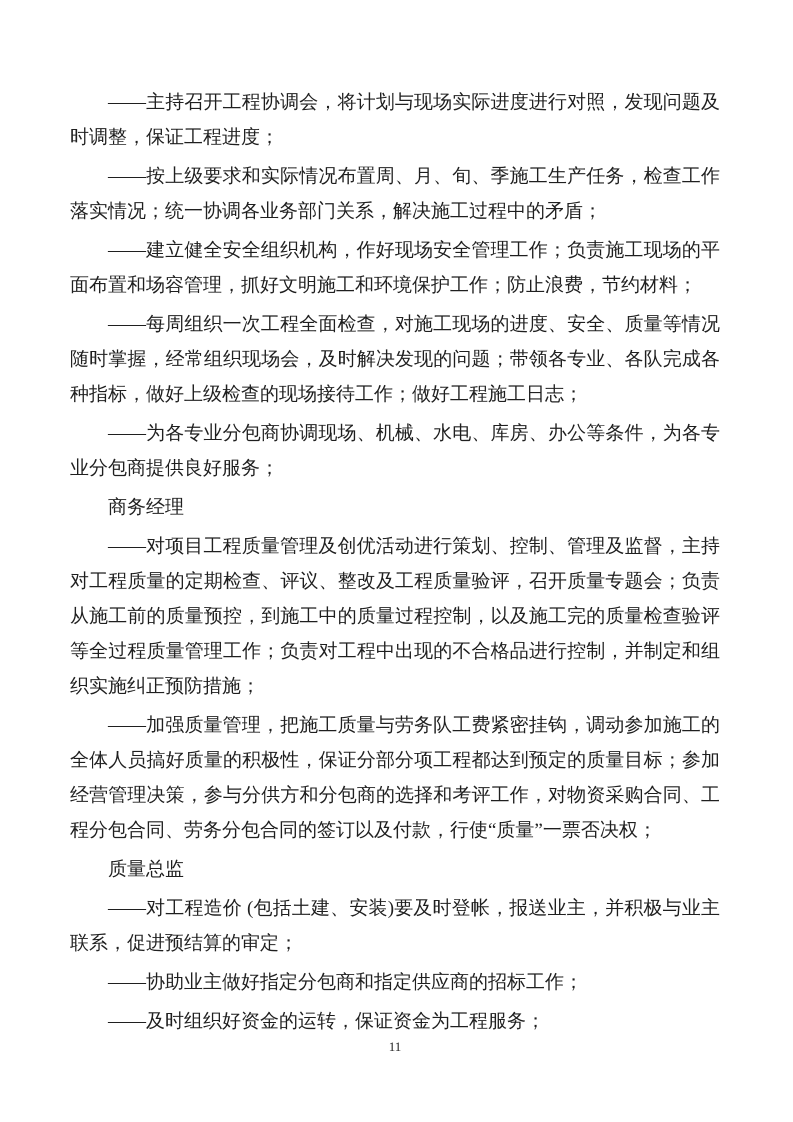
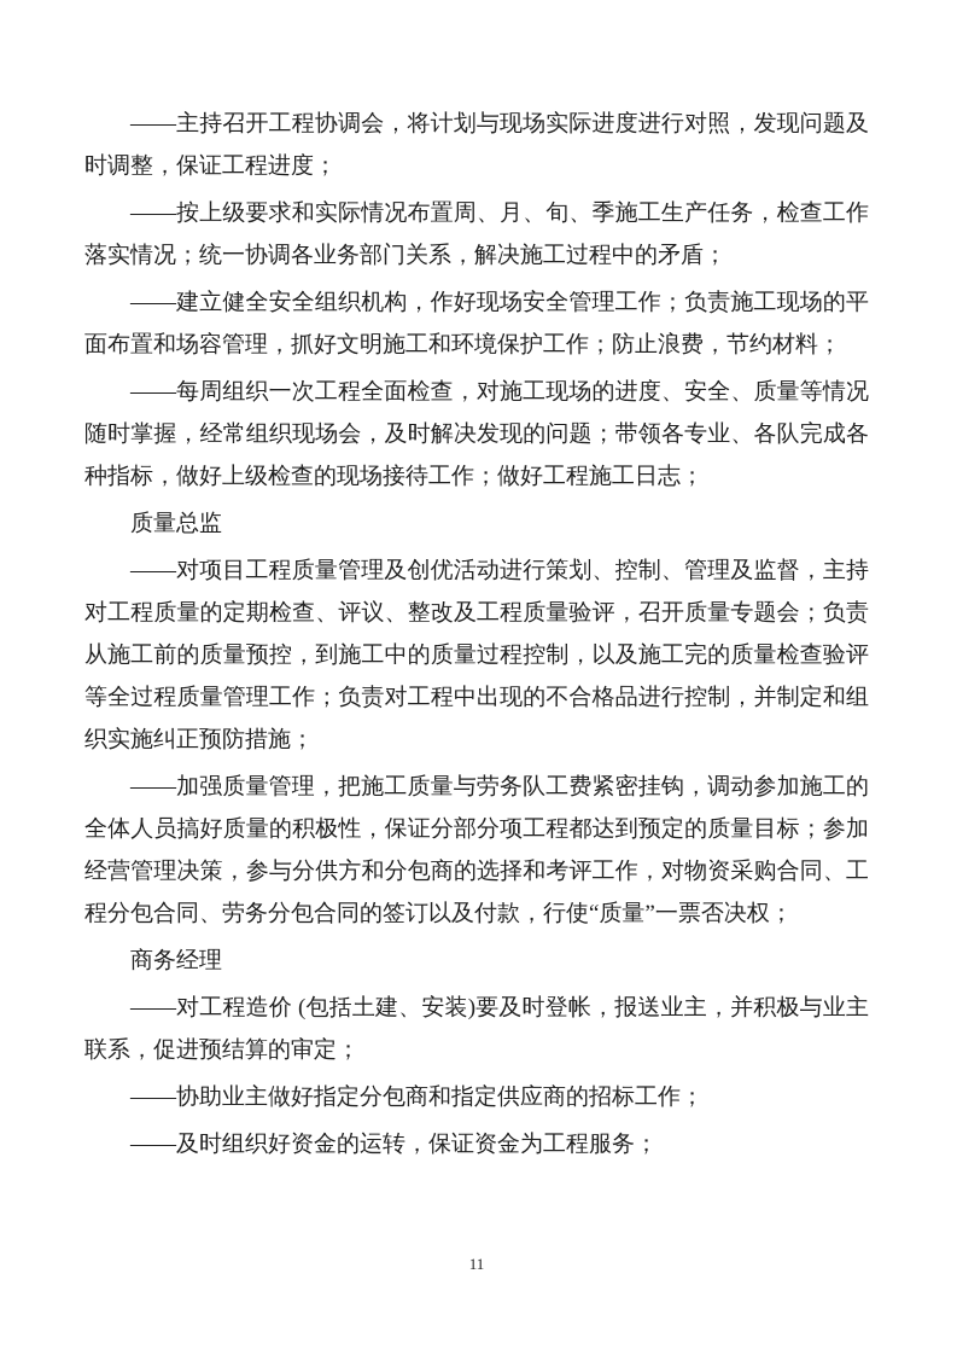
  ——主持召开工程协调会，将计划与现场实际进度进行对照，发现问题及时调整，保证工程进度；
  ——按上级要求和实际情况布置周、月、旬、季施工生产任务，检查工作落实情况；统一协调各业务部门关系，解决施工过程中的矛盾；
  ——建立健全安全组织机构，作好现场安全管理工作；负责施工现场的平面布置和场容管理，抓好文明施工和环境保护工作；防止浪费，节约材料；
  ——每周组织一次工程全面检查，对施工现场的进度、安全、质量等情况随时掌握，经常组织现场会，及时解决发现的问题；带领各专业、各队完成各种指标，做好上级检查的现场接待工作；做好工程施工日志；
- ——为各专业分包商协调现场、机械、水电、库房、办公等条件，为各专业分包商提供良好服务；
- 商务经理
+ 质量总监
  ——对项目工程质量管理及创优活动进行策划、控制、管理及监督，主持对工程质量的定期检查、评议、整改及工程质量验评，召开质量专题会；负责从施工前的质量预控，到施工中的质量过程控制，以及施工完的质量检查验评等全过程质量管理工作；负责对工程中出现的不合格品进行控制，并制定和组织实施纠正预防措施；
  ——加强质量管理，把施工质量与劳务队工费紧密挂钩，调动参加施工的全体人员搞好质量的积极性，保证分部分项工程都达到预定的质量目标；参加经营管理决策，参与分供方和分包商的选择和考评工作，对物资采购合同、工程分包合同、劳务分包合同的签订以及付款，行使“质量”一票否决权；
- 质量总监
+ 商务经理
  ——对工程造价 (包括土建、安装)要及时登帐，报送业主，并积极与业主联系，促进预结算的审定；
  ——协助业主做好指定分包商和指定供应商的招标工作；
  ——及时组织好资金的运转，保证资金为工程服务；
  11
